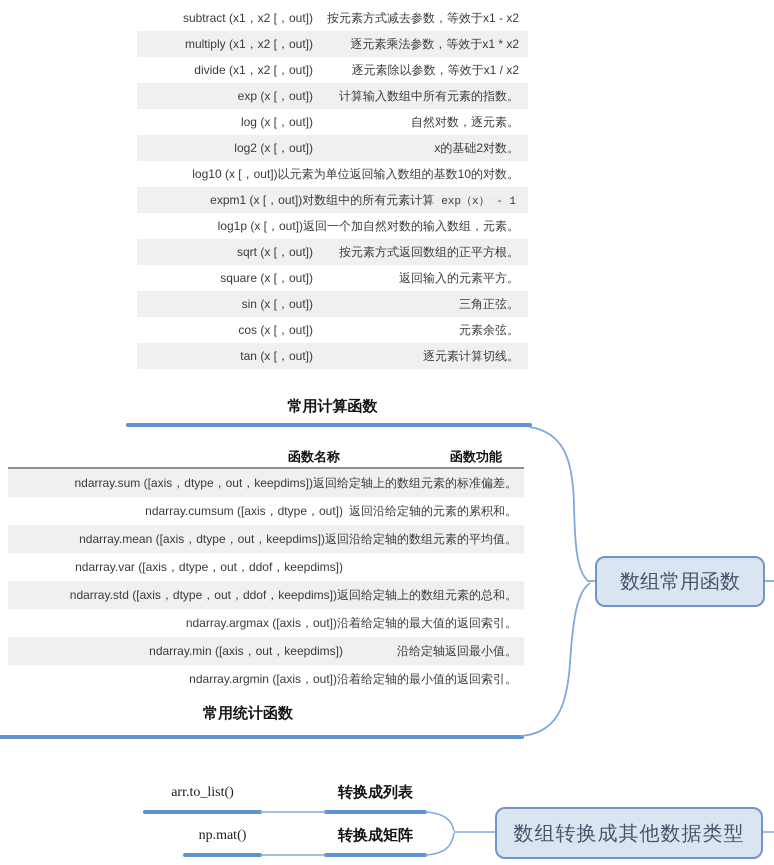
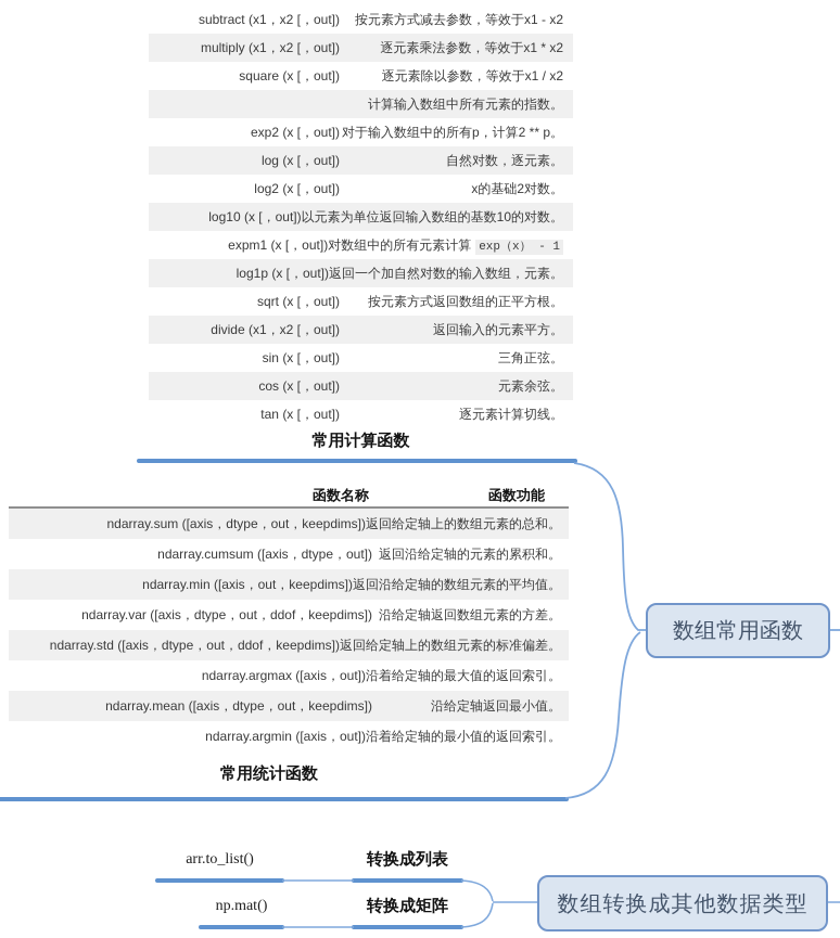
  subtract (x1，x2 [，out])
  按元素方式减去参数，等效于x1 - x2
  multiply (x1，x2 [，out])
  逐元素乘法参数，等效于x1 * x2
- divide (x1，x2 [，out])
+ square (x [，out])
  逐元素除以参数，等效于x1 / x2
- exp (x [，out])
  计算输入数组中所有元素的指数。
+ exp2 (x [，out])
+ 对于输入数组中的所有p，计算2 ** p。
  log (x [，out])
  自然对数，逐元素。
  log2 (x [，out])
  x的基础2对数。
  log10 (x [，out])
  以元素为单位返回输入数组的基数10的对数。
  expm1 (x [，out])
  对数组中的所有元素计算 exp（x） - 1
  log1p (x [，out])
  返回一个加自然对数的输入数组，元素。
  sqrt (x [，out])
  按元素方式返回数组的正平方根。
- square (x [，out])
+ divide (x1，x2 [，out])
  返回输入的元素平方。
  sin (x [，out])
  三角正弦。
  cos (x [，out])
  元素余弦。
  tan (x [，out])
  逐元素计算切线。
  常用计算函数
  函数名称
  函数功能
  ndarray.sum ([axis，dtype，out，keepdims])
- 返回给定轴上的数组元素的标准偏差。
+ 返回给定轴上的数组元素的总和。
  ndarray.cumsum ([axis，dtype，out])
  返回沿给定轴的元素的累积和。
- ndarray.mean ([axis，dtype，out，keepdims])
+ ndarray.min ([axis，out，keepdims])
  返回沿给定轴的数组元素的平均值。
  ndarray.var ([axis，dtype，out，ddof，keepdims])
+ 沿给定轴返回数组元素的方差。
  ndarray.std ([axis，dtype，out，ddof，keepdims])
- 返回给定轴上的数组元素的总和。
+ 返回给定轴上的数组元素的标准偏差。
  ndarray.argmax ([axis，out])
  沿着给定轴的最大值的返回索引。
- ndarray.min ([axis，out，keepdims])
+ ndarray.mean ([axis，dtype，out，keepdims])
  沿给定轴返回最小值。
  ndarray.argmin ([axis，out])
  沿着给定轴的最小值的返回索引。
  常用统计函数
  数组常用函数
  arr.to_list()
  转换成列表
  np.mat()
  转换成矩阵
  数组转换成其他数据类型
